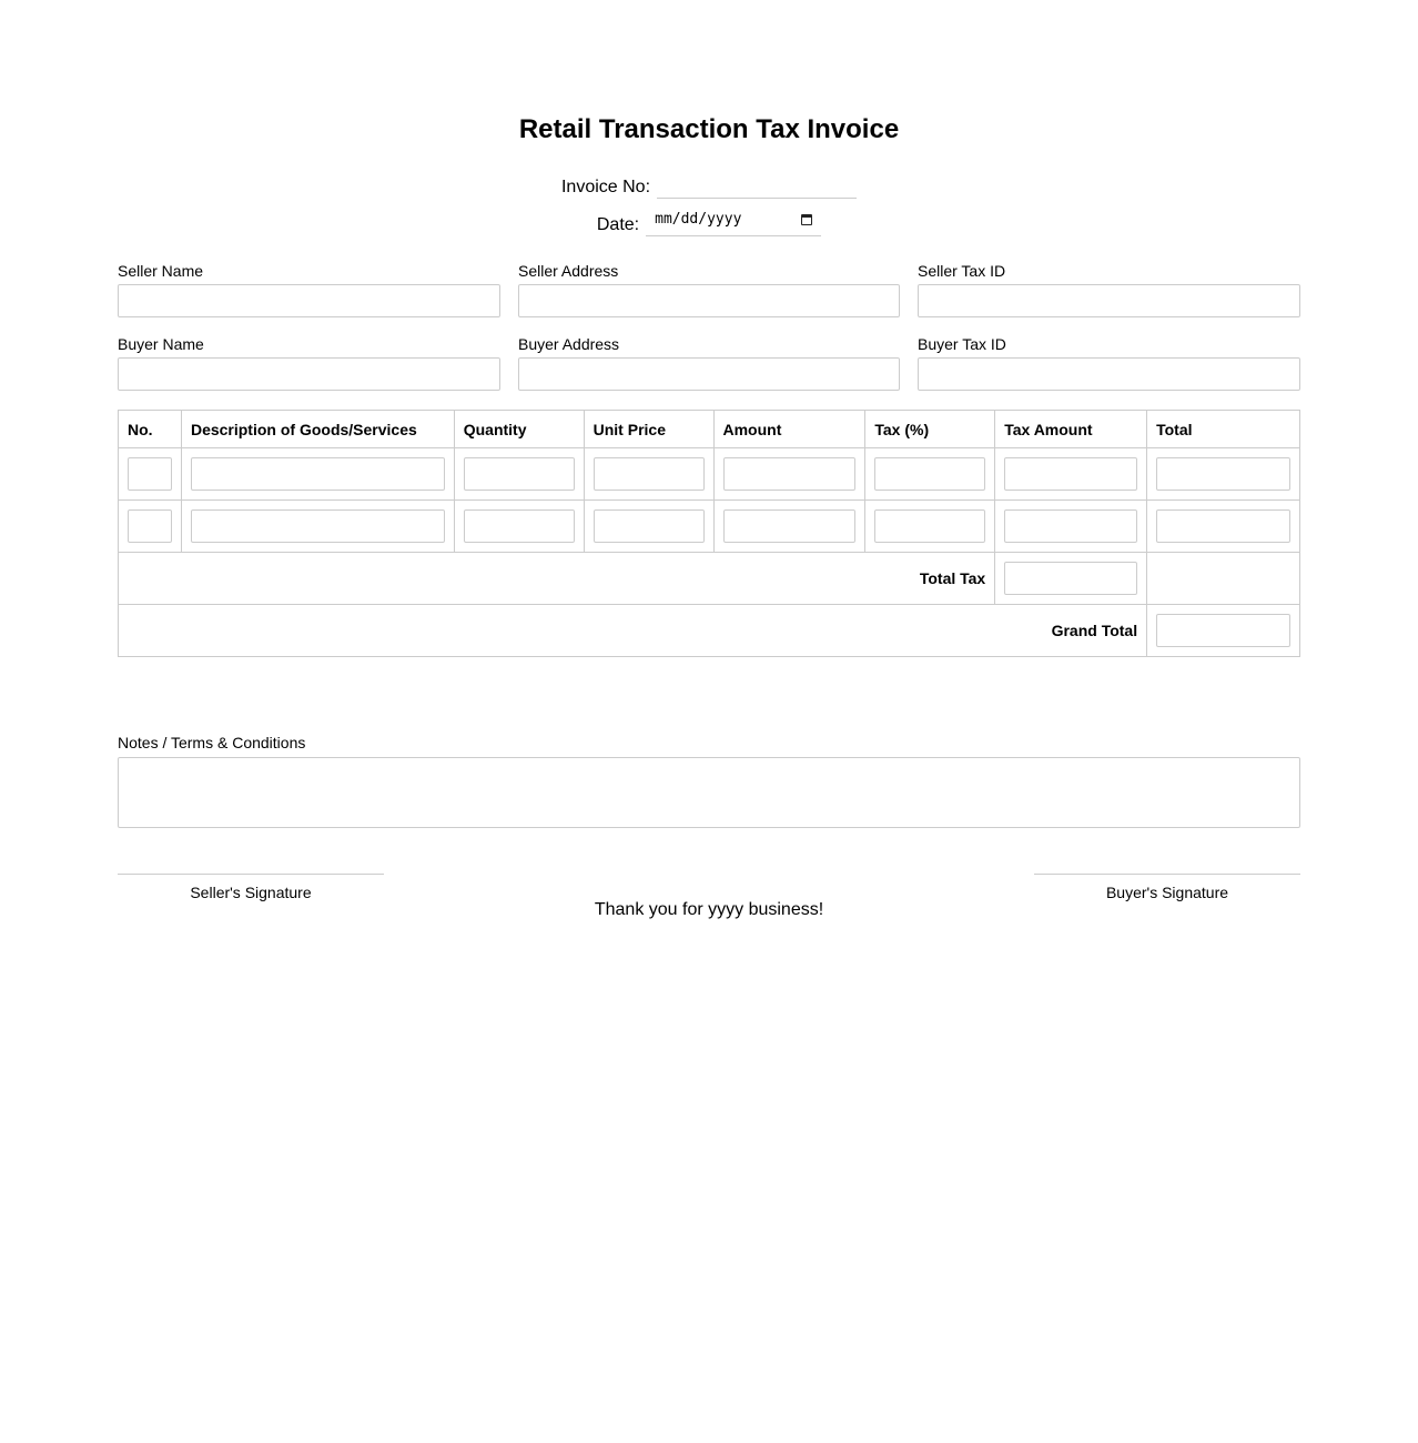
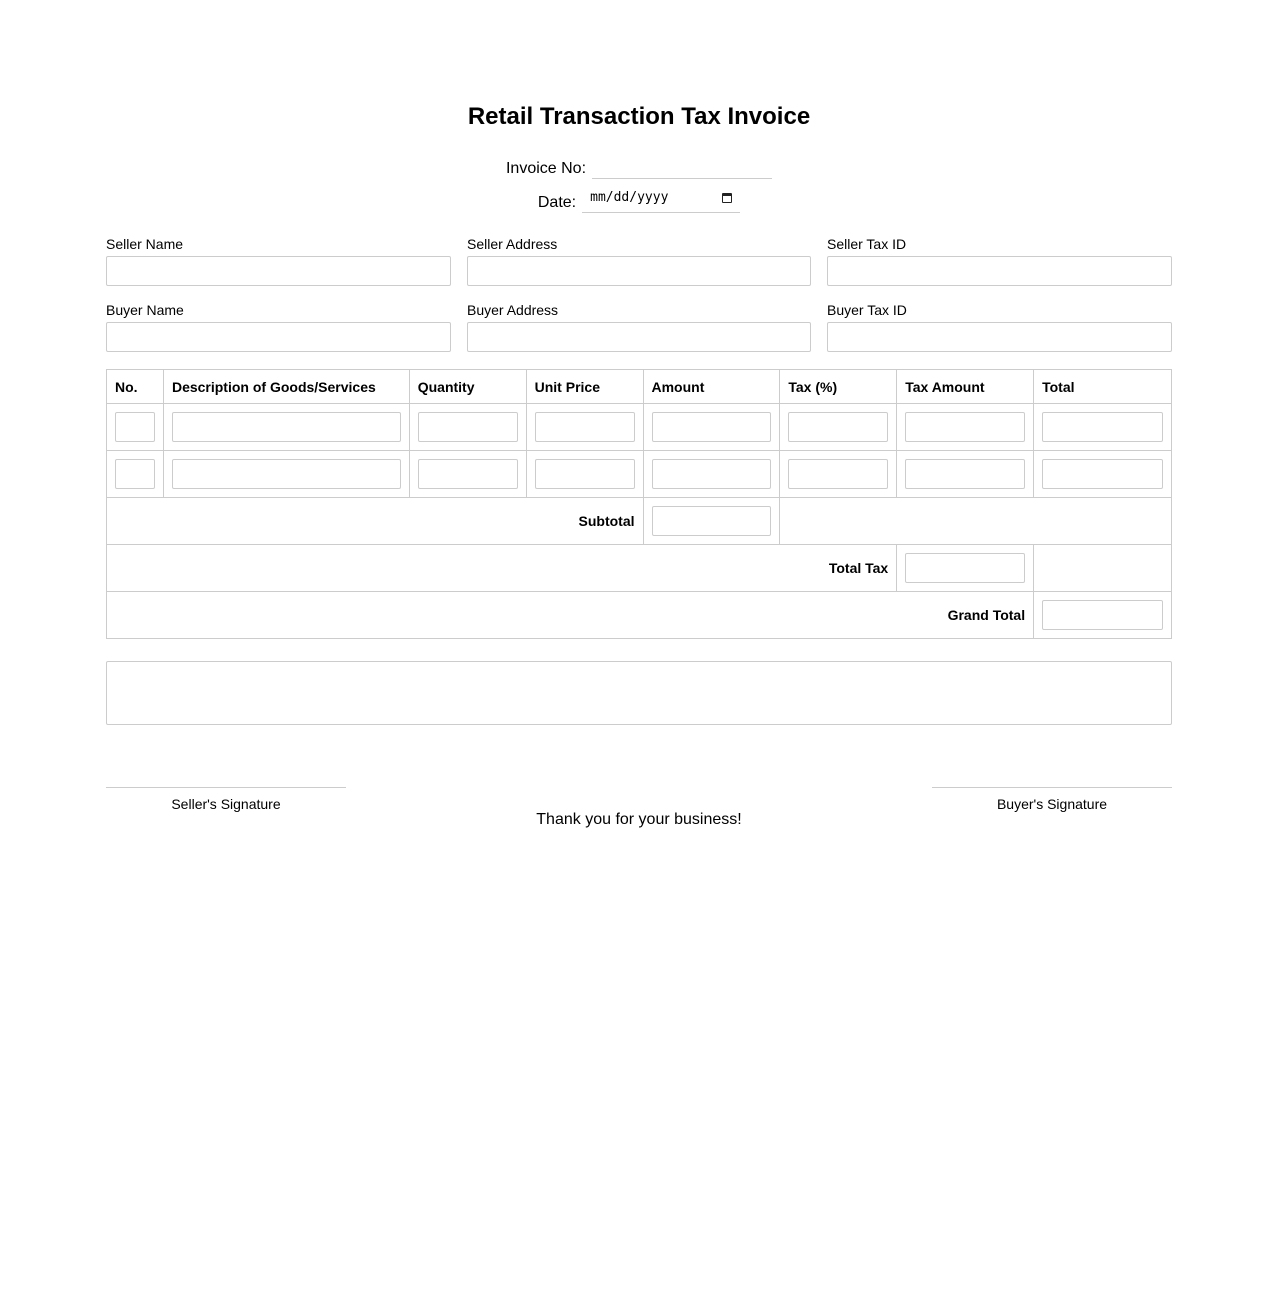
  Retail Transaction Tax Invoice
  Invoice No:
  Date:
  mm/dd/yyyy
  Seller Name
  Seller Address
  Seller Tax ID
  Buyer Name
  Buyer Address
  Buyer Tax ID
  No.	Description of Goods/Services	Quantity	Unit Price	Amount	Tax (%)	Tax Amount	Total
+ Subtotal
  Total Tax
  Grand Total
- Notes / Terms & Conditions
  Seller's Signature
  Buyer's Signature
- Thank you for yyyy business!
+ Thank you for your business!
